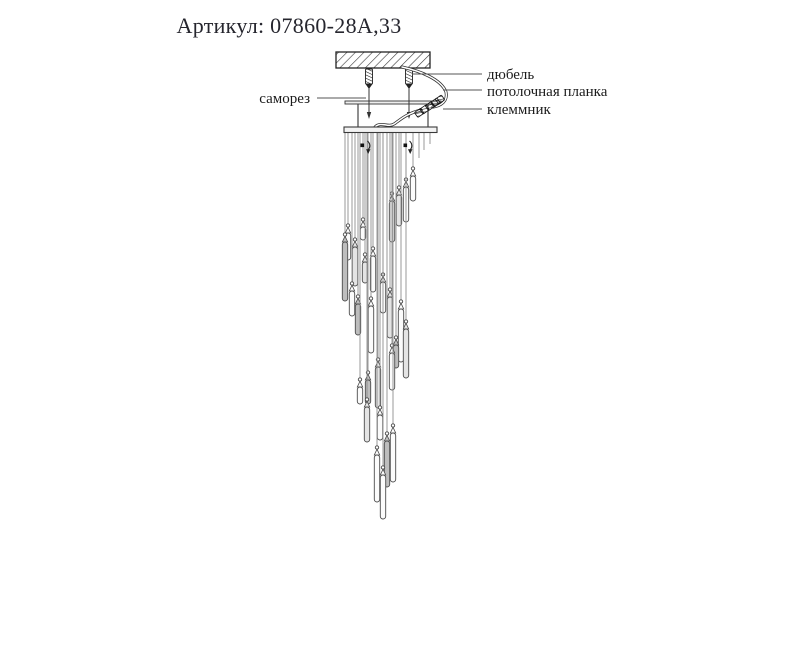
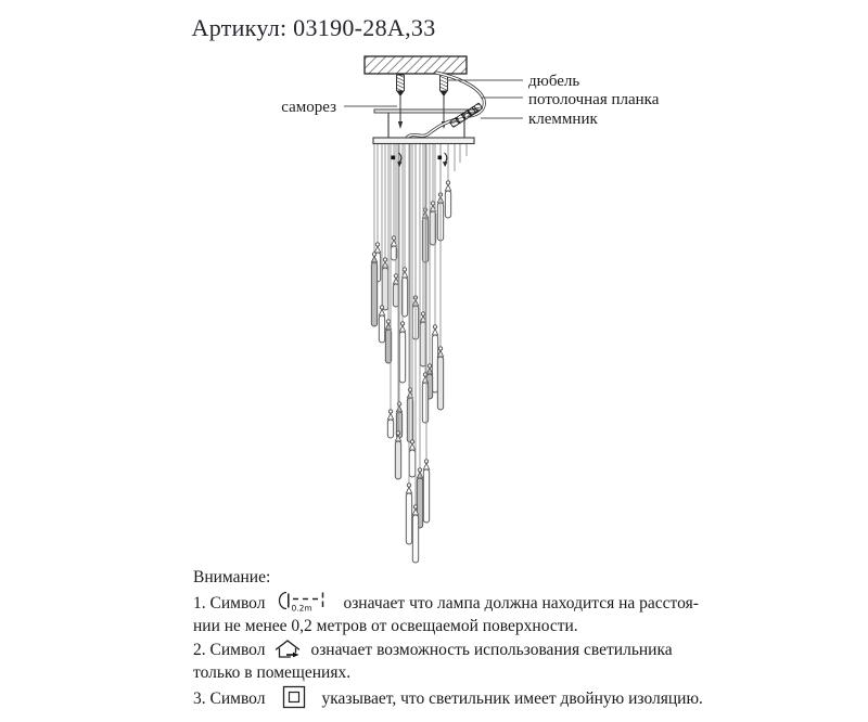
- Артикул: 07860-28А,33
+ Артикул: 03190-28А,33
  саморез
  дюбель
  потолочная планка
  клеммник
+ Внимание:
+ 1. Символ
+ 0.2m
+ означает что лампа должна находится на расстоя-
+ нии не менее 0,2 метров от освещаемой поверхности.
+ 2. Символ означает возможность использования светильника
+ только в помещениях.
+ 3. Символ указывает, что светильник имеет двойную изоляцию.
